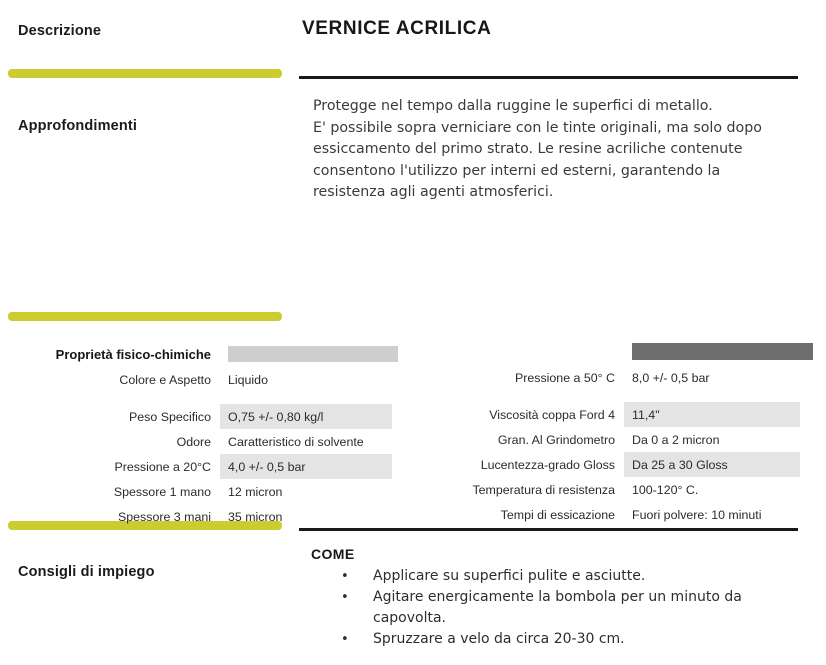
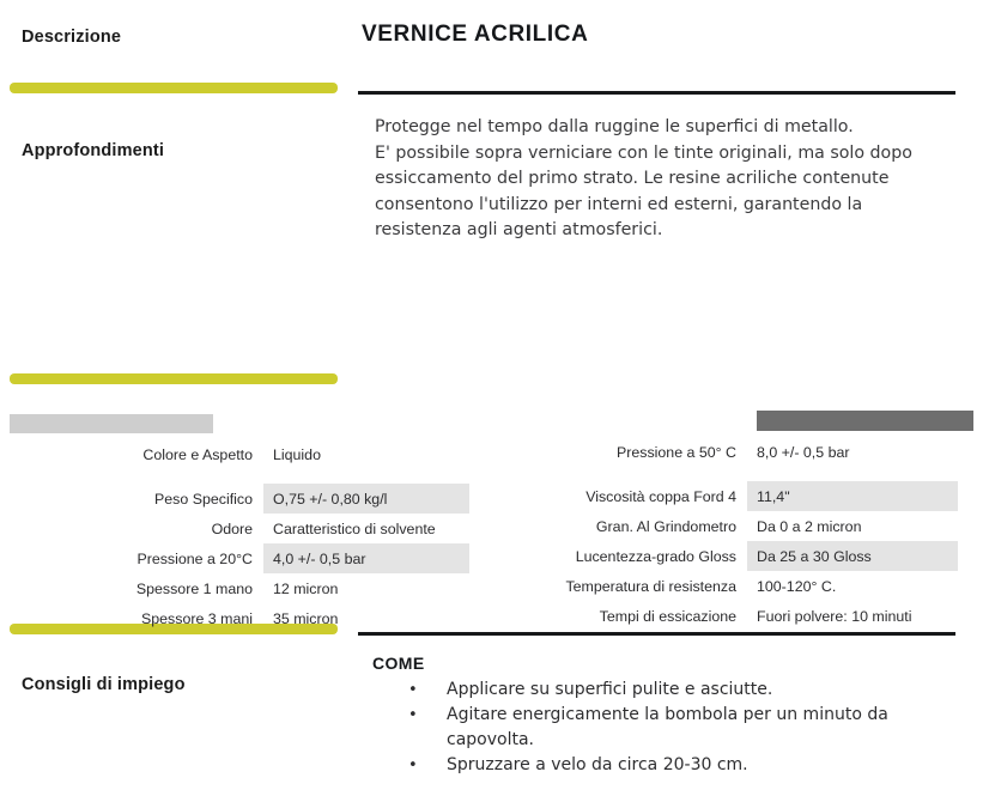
  Descrizione
  Approfondimenti
  Consigli di impiego
  VERNICE ACRILICA
  Protegge nel tempo dalla ruggine le superfici di metallo.
  E' possibile sopra verniciare con le tinte originali, ma solo dopo
  essiccamento del primo strato. Le resine acriliche contenute
  consentono l'utilizzo per interni ed esterni, garantendo la
  resistenza agli agenti atmosferici.
- Proprietà fisico-chimiche
  Colore e Aspetto
  Liquido
  Peso Specifico
  O,75 +/- 0,80 kg/l
  Odore
  Caratteristico di solvente
  Pressione a 20°C
  4,0 +/- 0,5 bar
  Spessore 1 mano
  12 micron
  Spessore 3 mani
  35 micron
  Pressione a 50° C
  8,0 +/- 0,5 bar
  Viscosità coppa Ford 4
  11,4"
  Gran. Al Grindometro
  Da 0 a 2 micron
  Lucentezza-grado Gloss
  Da 25 a 30 Gloss
  Temperatura di resistenza
  100-120° C.
  Tempi di essicazione
  Fuori polvere: 10 minuti
  COME
  •
  Applicare su superfici pulite e asciutte.
  •
  Agitare energicamente la bombola per un minuto da capovolta.
  •
  Spruzzare a velo da circa 20-30 cm.
